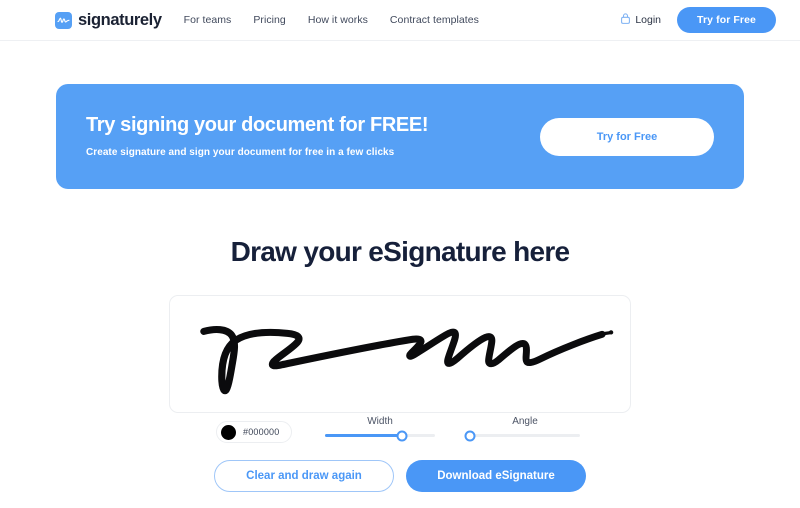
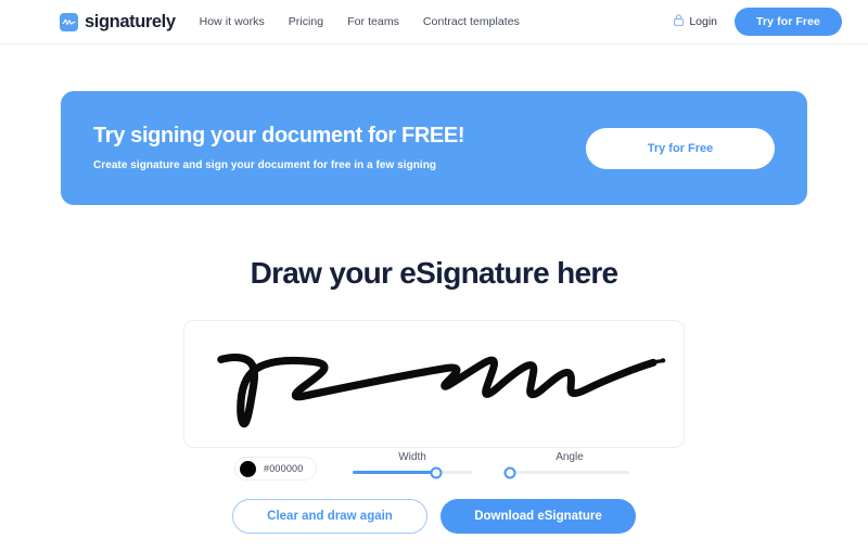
  signaturely
- For teams
+ How it works
  Pricing
- How it works
+ For teams
  Contract templates
  Login
  Try for Free
  Try signing your document for FREE!
- Create signature and sign your document for free in a few clicks
+ Create signature and sign your document for free in a few signing
  Try for Free
  Draw your eSignature here
  #000000
  Width
  Angle
  Clear and draw again
  Download eSignature
